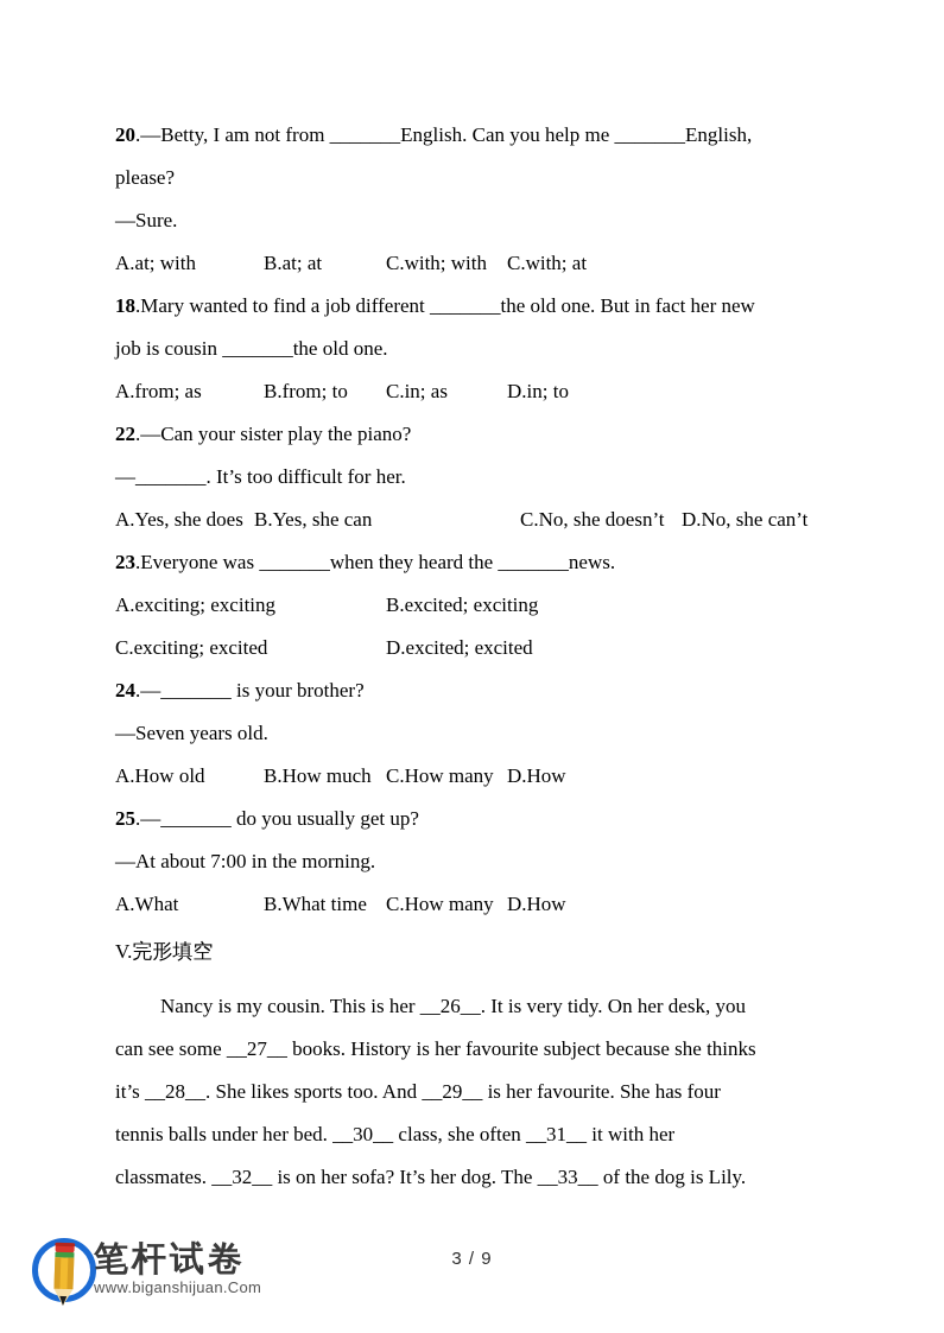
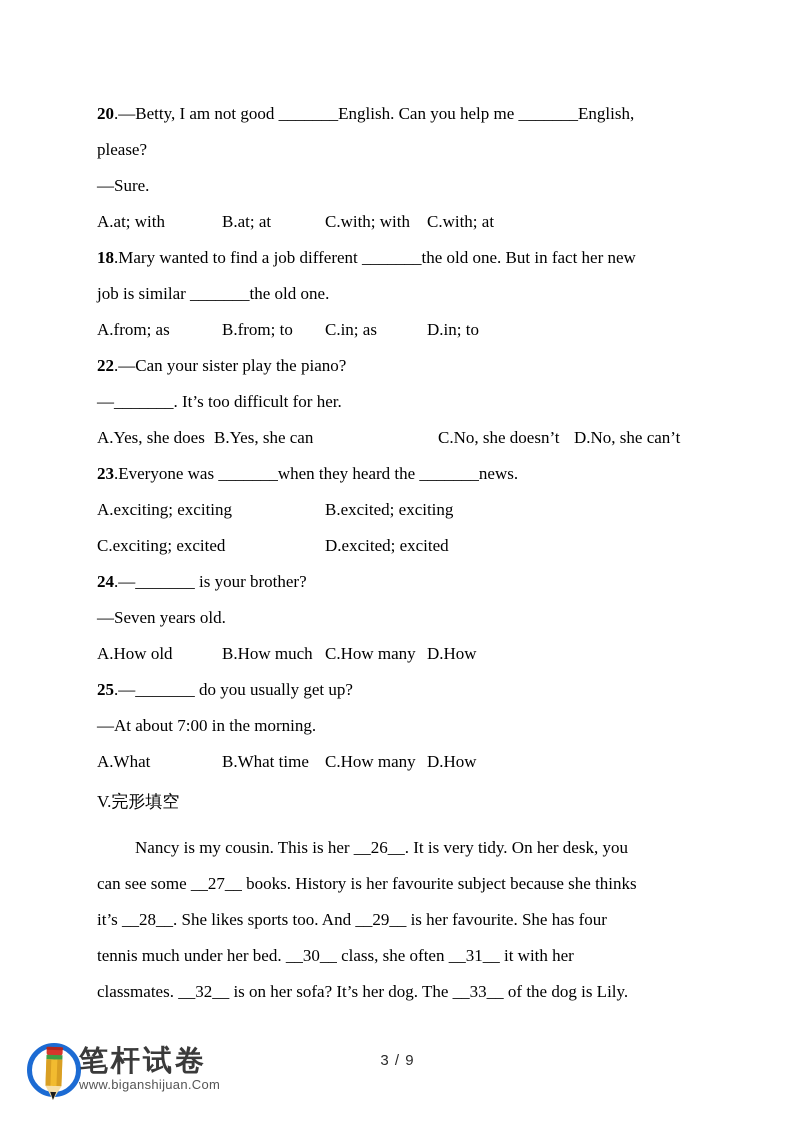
- 20.—Betty, I am not from _______English. Can you help me _______English,
+ 20.—Betty, I am not good _______English. Can you help me _______English,
  please?
  —Sure.
  A.at; with
  B.at; at
  C.with; with
  C.with; at
  18.Mary wanted to find a job different _______the old one. But in fact her new
- job is cousin _______the old one.
+ job is similar _______the old one.
  A.from; as
  B.from; to
  C.in; as
  D.in; to
  22.—Can your sister play the piano?
  —_______. It’s too difficult for her.
  A.Yes, she does
  B.Yes, she can
  C.No, she doesn’t
  D.No, she can’t
  23.Everyone was _______when they heard the _______news.
  A.exciting; exciting
  B.excited; exciting
  C.exciting; excited
  D.excited; excited
  24.—_______ is your brother?
  —Seven years old.
  A.How old
  B.How much
  C.How many
  D.How
  25.—_______ do you usually get up?
  —At about 7:00 in the morning.
  A.What
  B.What time
  C.How many
  D.How
  V.完形填空
  Nancy is my cousin. This is her __26__. It is very tidy. On her desk, you
  can see some __27__ books. History is her favourite subject because she thinks
  it’s __28__. She likes sports too. And __29__ is her favourite. She has four
- tennis balls under her bed. __30__ class, she often __31__ it with her
+ tennis much under her bed. __30__ class, she often __31__ it with her
  classmates. __32__ is on her sofa? It’s her dog. The __33__ of the dog is Lily.
  笔杆试卷
  www.biganshijuan.Com
  3 / 9
